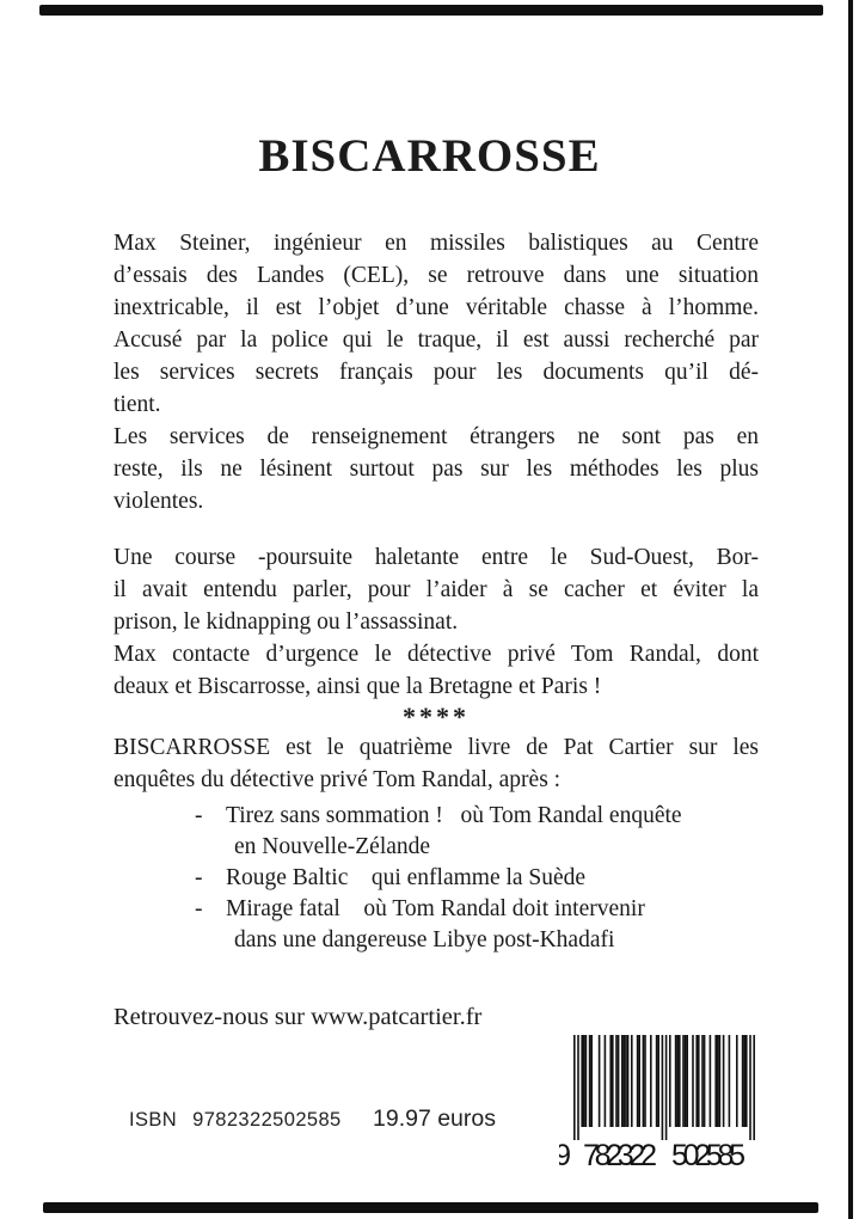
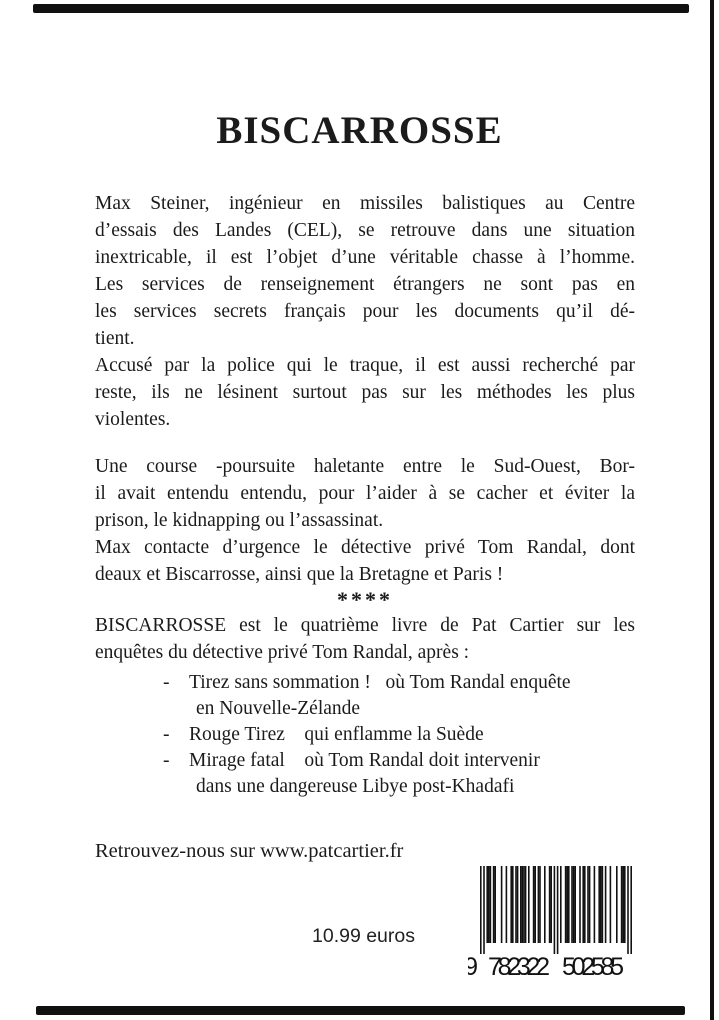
  BISCARROSSE
  Max Steiner, ingénieur en missiles balistiques au Centre
  d’essais des Landes (CEL), se retrouve dans une situation
  inextricable, il est l’objet d’une véritable chasse à l’homme.
- Accusé par la police qui le traque, il est aussi recherché par
+ Les services de renseignement étrangers ne sont pas en
  les services secrets français pour les documents qu’il dé-
  tient.
- Les services de renseignement étrangers ne sont pas en
+ Accusé par la police qui le traque, il est aussi recherché par
  reste, ils ne lésinent surtout pas sur les méthodes les plus
  violentes.
  Une course -poursuite haletante entre le Sud-Ouest, Bor-
- il avait entendu parler, pour l’aider à se cacher et éviter la
+ il avait entendu entendu, pour l’aider à se cacher et éviter la
  prison, le kidnapping ou l’assassinat.
  Max contacte d’urgence le détective privé Tom Randal, dont
  deaux et Biscarrosse, ainsi que la Bretagne et Paris !
  ****
  BISCARROSSE est le quatrième livre de Pat Cartier sur les
  enquêtes du détective privé Tom Randal, après :
  -
  Tirez sans sommation ! où Tom Randal enquête
  en Nouvelle-Zélande
  -
- Rouge Baltic qui enflamme la Suède
+ Rouge Tirez qui enflamme la Suède
  -
  Mirage fatal où Tom Randal doit intervenir
  dans une dangereuse Libye post-Khadafi
  Retrouvez-nous sur www.patcartier.fr
- ISBN 9782322502585
- 19.97 euros
+ 10.99 euros
  9
  782322
  502585
